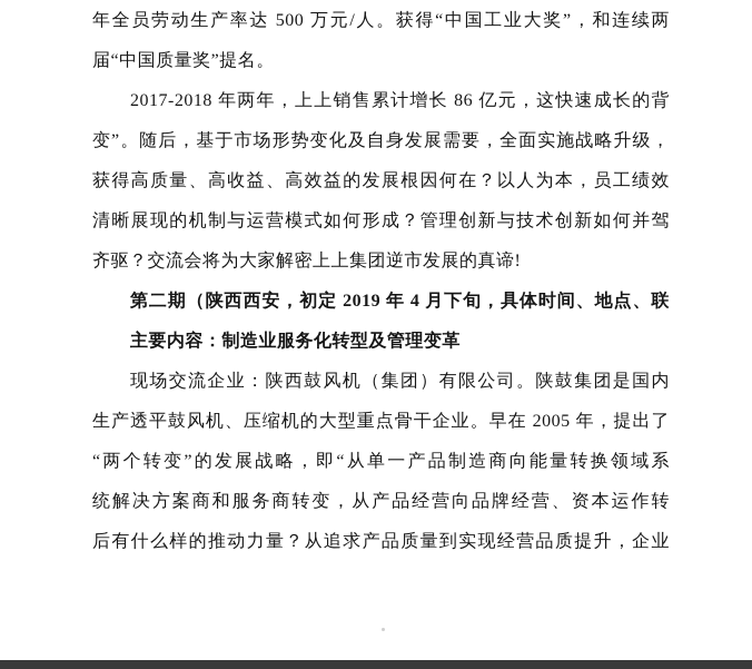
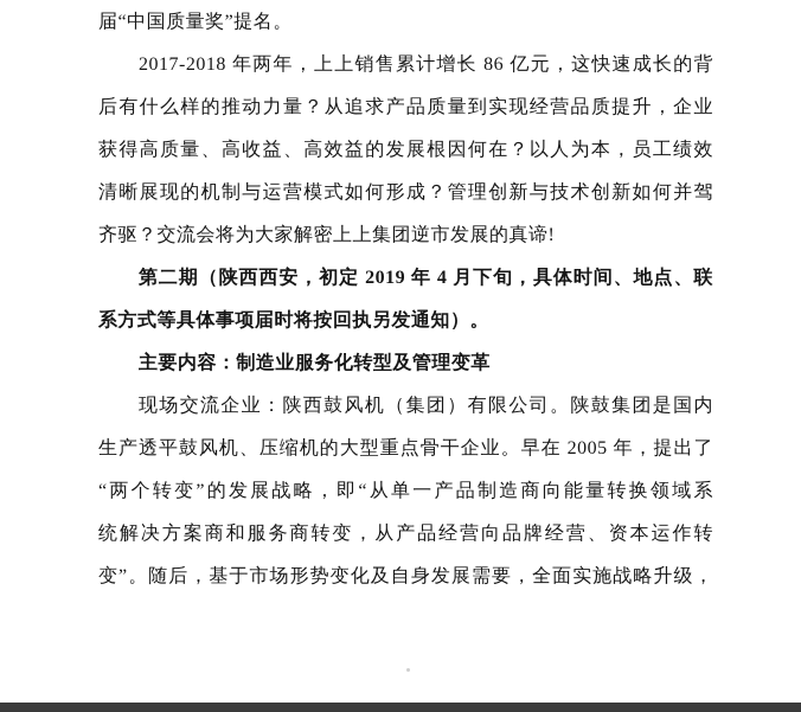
- 年全员劳动生产率达 500 万元/人。获得“中国工业大奖”，和连续两
  届“中国质量奖”提名。
  2017-2018 年两年，上上销售累计增长 86 亿元，这快速成长的背
- 变”。随后，基于市场形势变化及自身发展需要，全面实施战略升级，
+ 后有什么样的推动力量？从追求产品质量到实现经营品质提升，企业
  获得高质量、高收益、高效益的发展根因何在？以人为本，员工绩效
  清晰展现的机制与运营模式如何形成？管理创新与技术创新如何并驾
  齐驱？交流会将为大家解密上上集团逆市发展的真谛!
  第二期（陕西西安，初定 2019 年 4 月下旬，具体时间、地点、联
+ 系方式等具体事项届时将按回执另发通知）。
  主要内容：制造业服务化转型及管理变革
  现场交流企业：陕西鼓风机（集团）有限公司。陕鼓集团是国内
  生产透平鼓风机、压缩机的大型重点骨干企业。早在 2005 年，提出了
  “两个转变”的发展战略，即“从单一产品制造商向能量转换领域系
  统解决方案商和服务商转变，从产品经营向品牌经营、资本运作转
- 后有什么样的推动力量？从追求产品质量到实现经营品质提升，企业
+ 变”。随后，基于市场形势变化及自身发展需要，全面实施战略升级，
